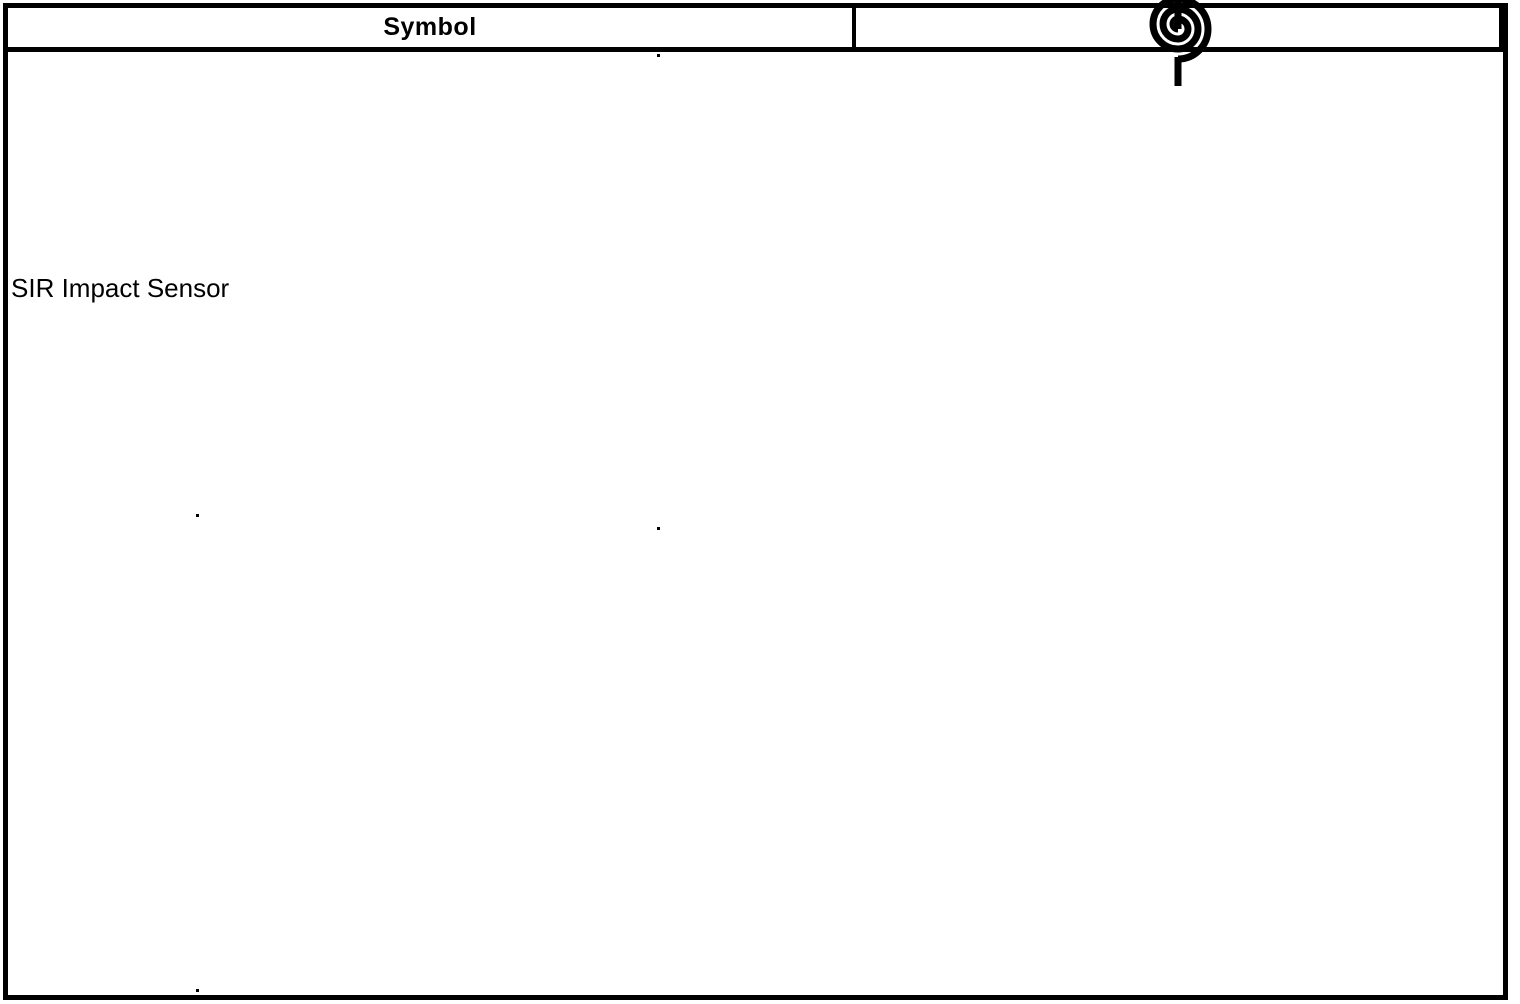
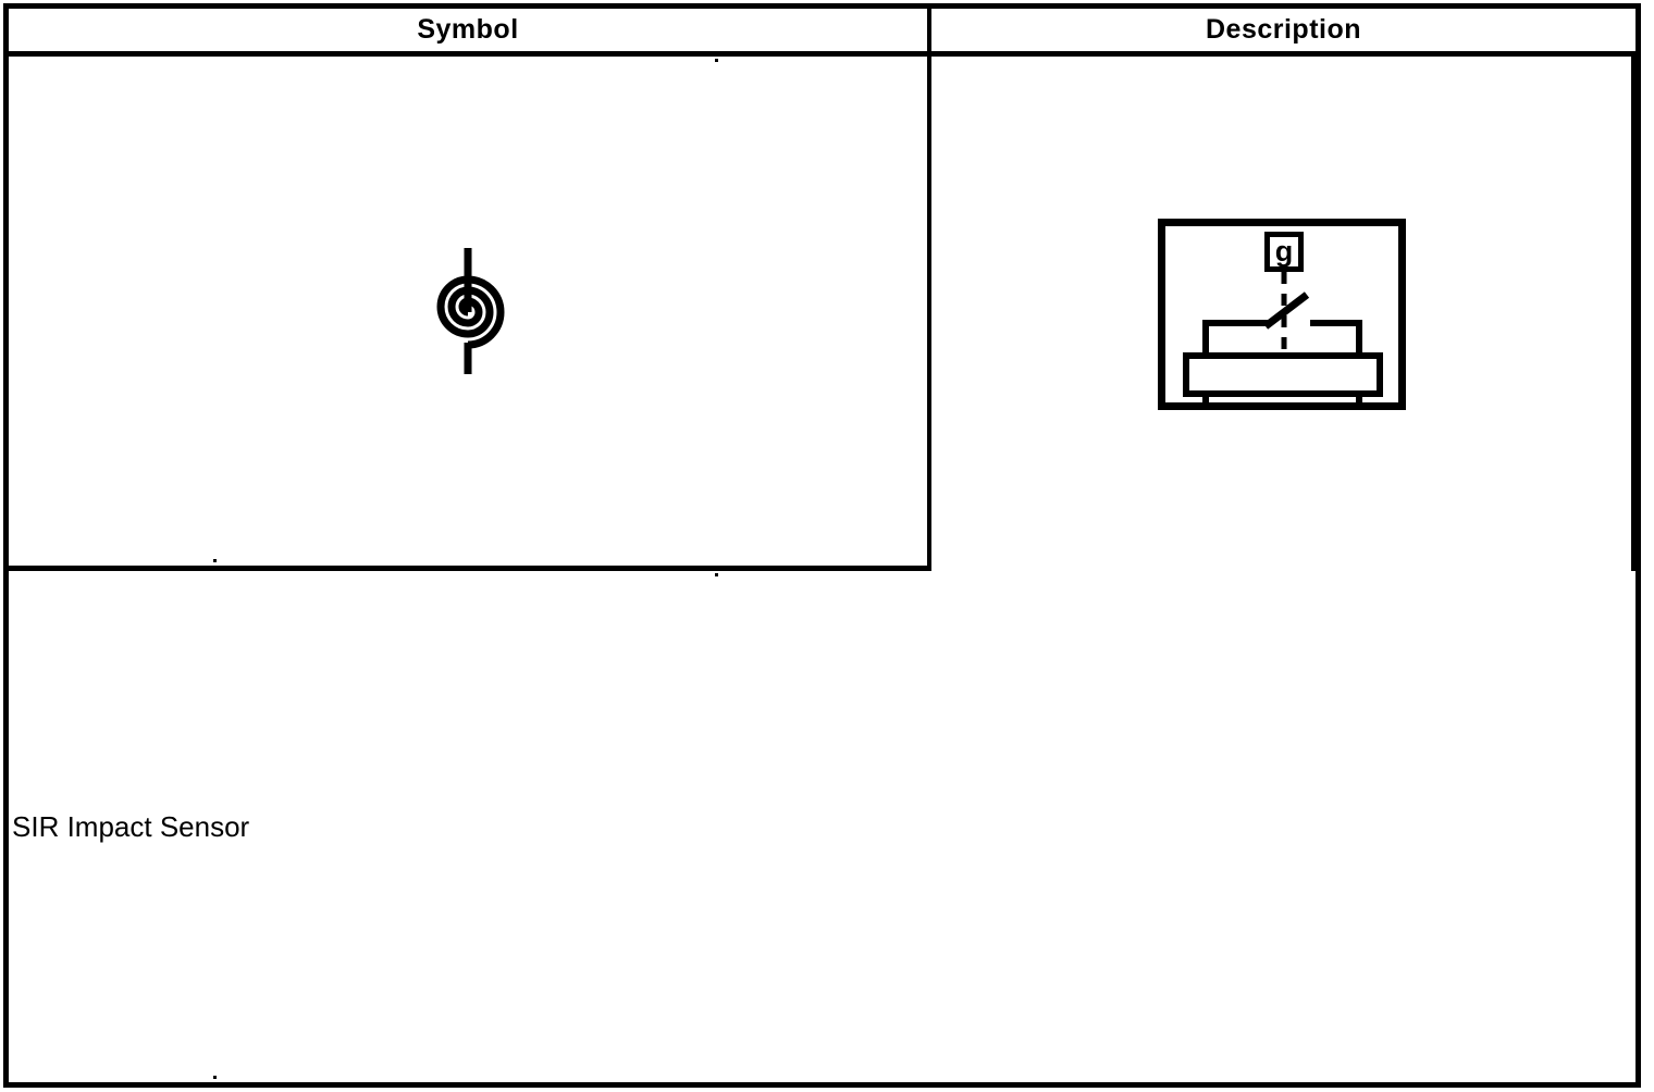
  Symbol
+ Description
+ g
  SIR Impact Sensor
